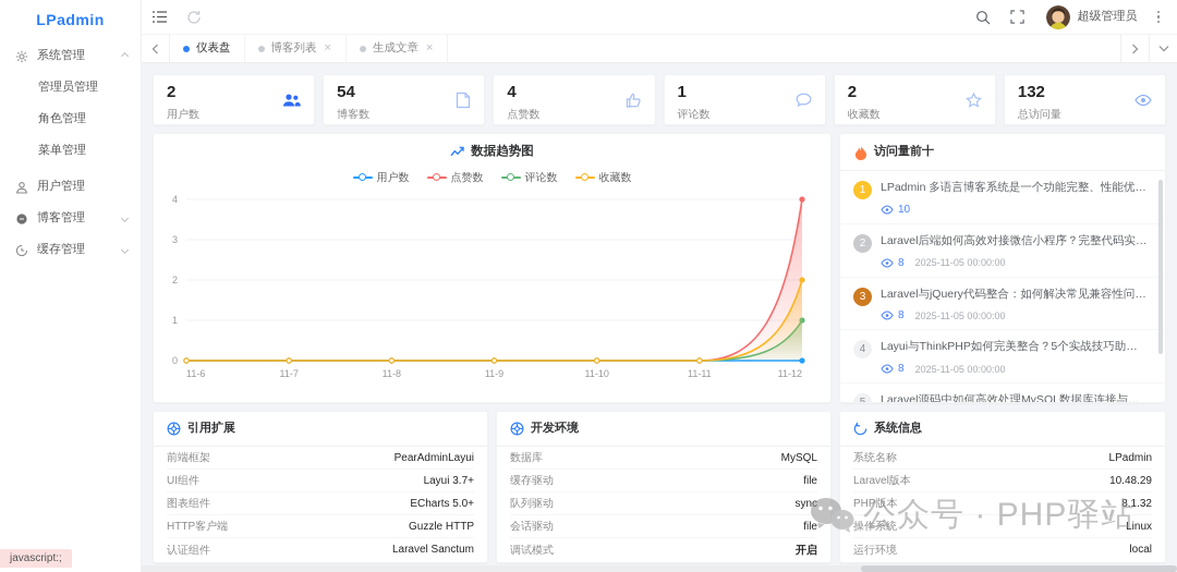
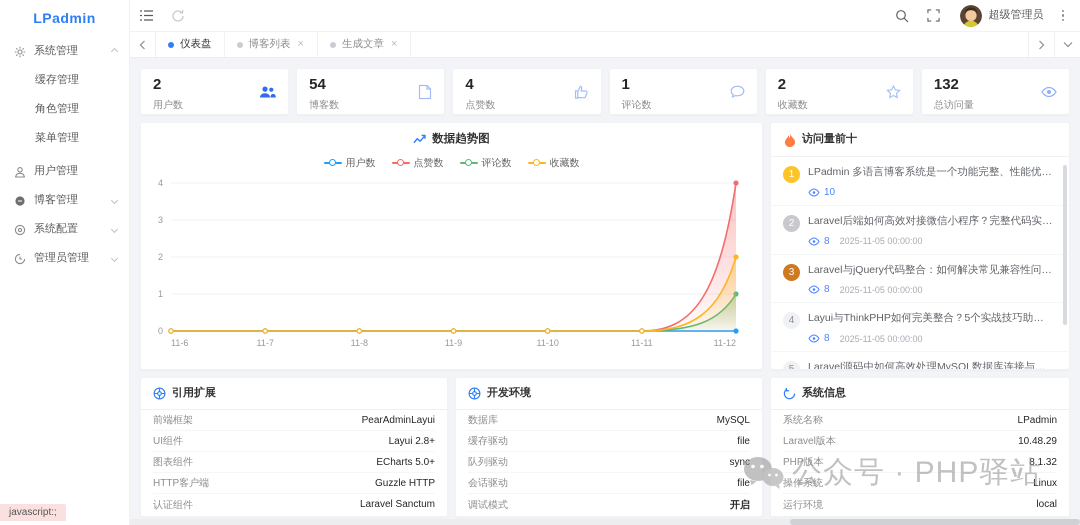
  LPadmin
  系统管理
- 管理员管理
+ 缓存管理
  角色管理
  菜单管理
  用户管理
  博客管理
+ 系统配置
- 缓存管理
+ 管理员管理
  超级管理员
  仪表盘
  博客列表
  ×
  生成文章
  ×
  2
  用户数
  54
  博客数
  4
  点赞数
  1
  评论数
  2
  收藏数
  132
  总访问量
  数据趋势图
  用户数
  点赞数
  评论数
  收藏数
  0
  1
  2
  3
  4
  11-6
  11-7
  11-8
  11-9
  11-10
  11-11
  11-12
  访问量前十
  1
  LPadmin 多语言博客系统是一个功能完整、性能优异
  10
  2
  Laravel后端如何高效对接微信小程序？完整代码实现
  8
  2025-11-05 00:00:00
  3
  Laravel与jQuery代码整合：如何解决常见兼容性问题
  8
  2025-11-05 00:00:00
  4
  Layui与ThinkPHP如何完美整合？5个实战技巧助你快
  8
  2025-11-05 00:00:00
  Laravel源码中如何高效处理MySQL数据库连接与优化
  引用扩展
  前端框架
  PearAdminLayui
  UI组件
- Layui 3.7+
+ Layui 2.8+
  图表组件
  ECharts 5.0+
  HTTP客户端
  Guzzle HTTP
  认证组件
  Laravel Sanctum
  开发环境
  数据库
  MySQL
  缓存驱动
  file
  队列驱动
  sync
  会话驱动
  file
  调试模式
  开启
  系统信息
  系统名称
  LPadmin
  Laravel版本
  10.48.29
  PHP版本
  8.1.32
  操作系统
  Linux
  运行环境
  local
  公众号 · PHP驿站
  javascript:;
